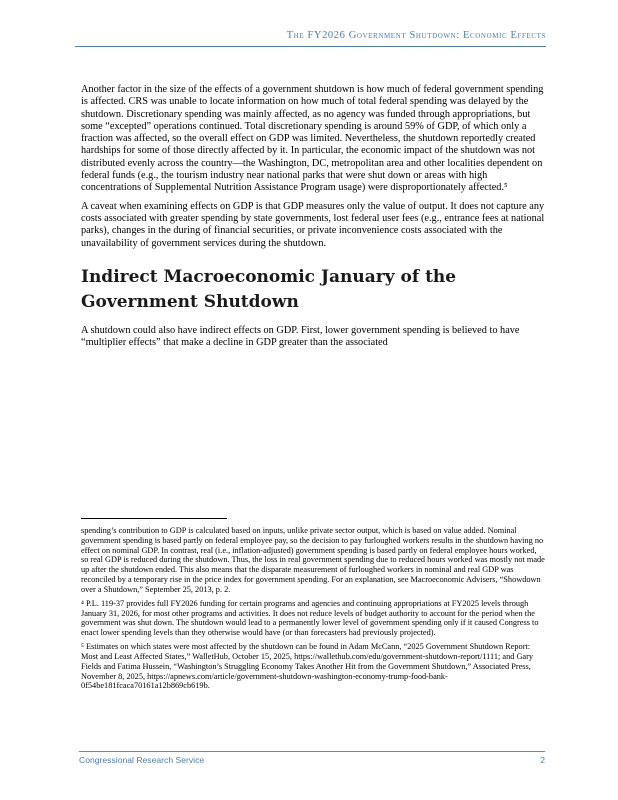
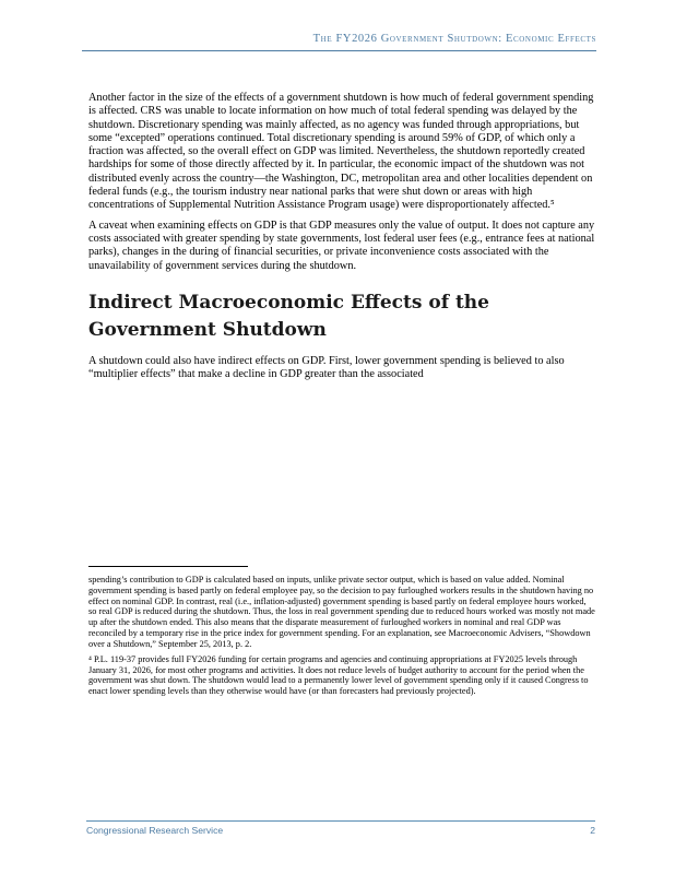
  The FY2026 Government Shutdown: Economic Effects
  Another factor in the size of the effects of a government shutdown is how much of federal government spending is affected. CRS was unable to locate information on how much of total federal spending was delayed by the shutdown. Discretionary spending was mainly affected, as no agency was funded through appropriations, but some “excepted” operations continued. Total discretionary spending is around 59% of GDP, of which only a fraction was affected, so the overall effect on GDP was limited. Nevertheless, the shutdown reportedly created hardships for some of those directly affected by it. In particular, the economic impact of the shutdown was not distributed evenly across the country—the Washington, DC, metropolitan area and other localities dependent on federal funds (e.g., the tourism industry near national parks that were shut down or areas with high concentrations of Supplemental Nutrition Assistance Program usage) were disproportionately affected.⁵
  A caveat when examining effects on GDP is that GDP measures only the value of output. It does not capture any costs associated with greater spending by state governments, lost federal user fees (e.g., entrance fees at national parks), changes in the during of financial securities, or private inconvenience costs associated with the unavailability of government services during the shutdown.
- Indirect Macroeconomic January of the Government Shutdown
+ Indirect Macroeconomic Effects of the Government Shutdown
- A shutdown could also have indirect effects on GDP. First, lower government spending is believed to have “multiplier effects” that make a decline in GDP greater than the associated
+ A shutdown could also have indirect effects on GDP. First, lower government spending is believed to also “multiplier effects” that make a decline in GDP greater than the associated
  spending’s contribution to GDP is calculated based on inputs, unlike private sector output, which is based on value added. Nominal government spending is based partly on federal employee pay, so the decision to pay furloughed workers results in the shutdown having no effect on nominal GDP. In contrast, real (i.e., inflation-adjusted) government spending is based partly on federal employee hours worked, so real GDP is reduced during the shutdown. Thus, the loss in real government spending due to reduced hours worked was mostly not made up after the shutdown ended. This also means that the disparate measurement of furloughed workers in nominal and real GDP was reconciled by a temporary rise in the price index for government spending. For an explanation, see Macroeconomic Advisers, “Showdown over a Shutdown,” September 25, 2013, p. 2.
  ⁴ P.L. 119-37 provides full FY2026 funding for certain programs and agencies and continuing appropriations at FY2025 levels through January 31, 2026, for most other programs and activities. It does not reduce levels of budget authority to account for the period when the government was shut down. The shutdown would lead to a permanently lower level of government spending only if it caused Congress to enact lower spending levels than they otherwise would have (or than forecasters had previously projected).
- ⁵ Estimates on which states were most affected by the shutdown can be found in Adam McCann, “2025 Government Shutdown Report: Most and Least Affected States,” WalletHub, October 15, 2025, https://wallethub.com/edu/government-shutdown-report/1111; and Gary Fields and Fatima Hussein, “Washington’s Struggling Economy Takes Another Hit from the Government Shutdown,” Associated Press, November 8, 2025, https://apnews.com/article/government-shutdown-washington-economy-trump-food-bank-0f54be181fcaca70161a12b869cb619b.
  Congressional Research Service
  2
